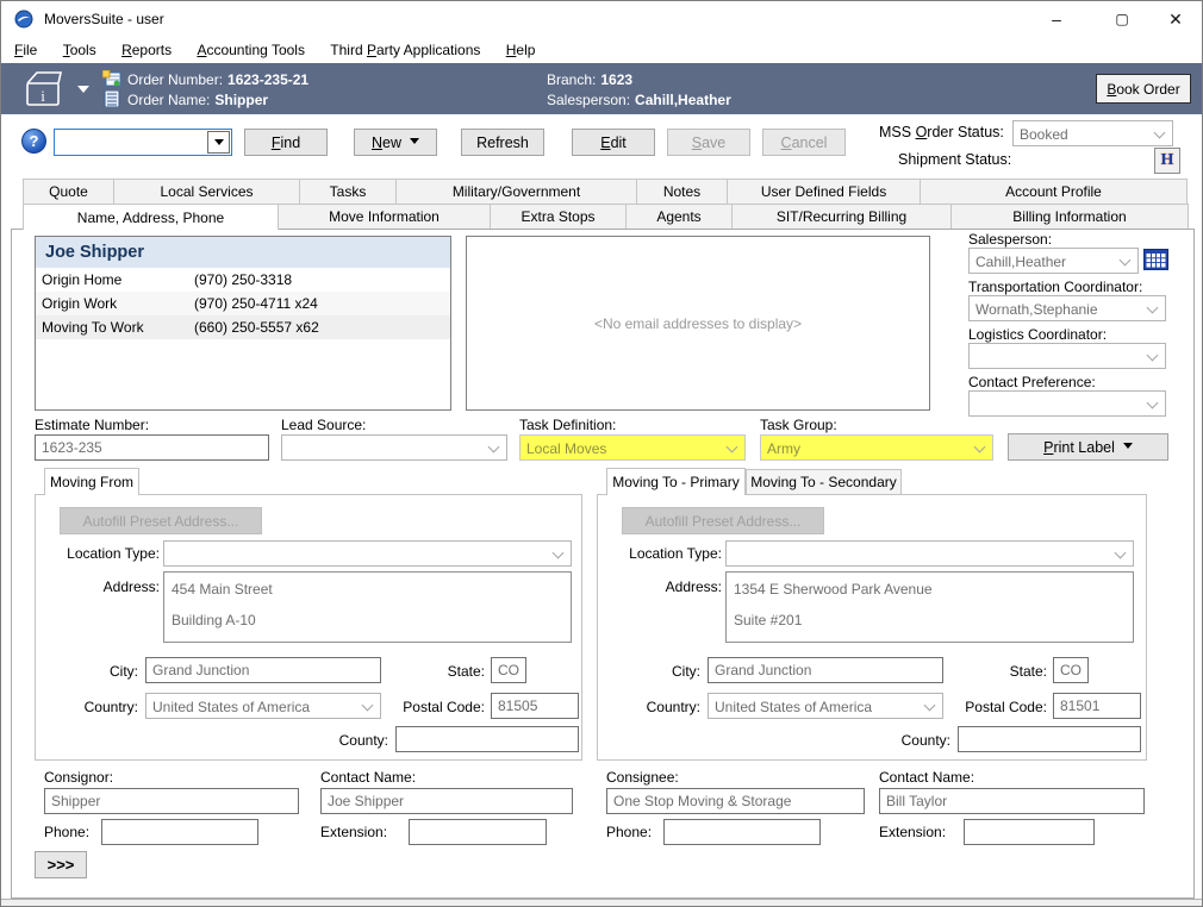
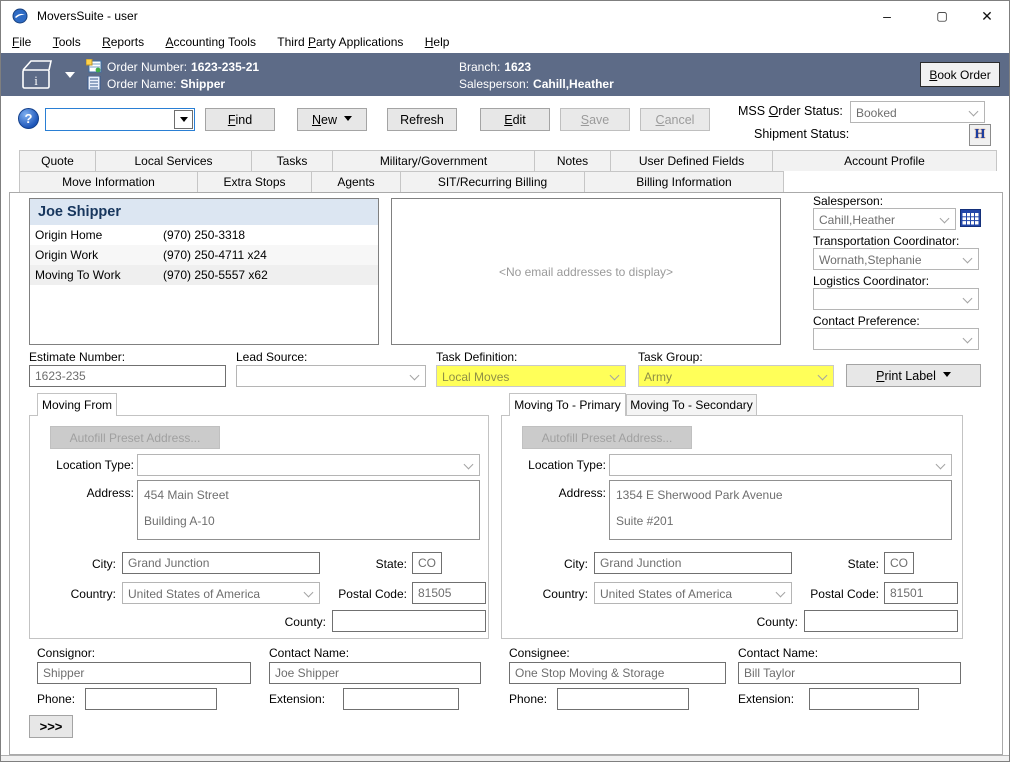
  MoversSuite - user
  –
  ▢
  ✕
  File Tools Reports Accounting Tools Third Party Applications Help
  i
  Order Number: 1623-235-21
  Order Name: Shipper
  Branch: 1623
  Salesperson: Cahill,Heather
  Book Order
  ?
  Find
  New
  Refresh
  Edit
  Save
  Cancel
  MSS Order Status:
  Booked
  Shipment Status:
  H
  Quote
  Local Services
  Tasks
  Military/Government
  Notes
  User Defined Fields
  Account Profile
- Name, Address, Phone
  Move Information
  Extra Stops
  Agents
  SIT/Recurring Billing
  Billing Information
  Joe Shipper
  Origin Home
  (970) 250-3318
  Origin Work
  (970) 250-4711 x24
  Moving To Work
- (660) 250-5557 x62
+ (970) 250-5557 x62
  <No email addresses to display>
  Salesperson:
  Cahill,Heather
  Transportation Coordinator:
  Wornath,Stephanie
  Logistics Coordinator:
  Contact Preference:
  Estimate Number:
  1623-235
  Lead Source:
  Task Definition:
  Local Moves
  Task Group:
  Army
  Print Label
  Moving From
  Autofill Preset Address...
  Location Type:
  Address:
  454 Main Street
  Building A-10
  City:
  Grand Junction
  State:
  CO
  Country:
  United States of America
  Postal Code:
  81505
  County:
  Moving To - Primary
  Moving To - Secondary
  Autofill Preset Address...
  Location Type:
  Address:
  1354 E Sherwood Park Avenue
  Suite #201
  City:
  Grand Junction
  State:
  CO
  Country:
  United States of America
  Postal Code:
  81501
  County:
  Consignor:
  Shipper
  Contact Name:
  Joe Shipper
  Phone:
  Extension:
  Consignee:
  One Stop Moving & Storage
  Contact Name:
  Bill Taylor
  Phone:
  Extension:
  >>>
